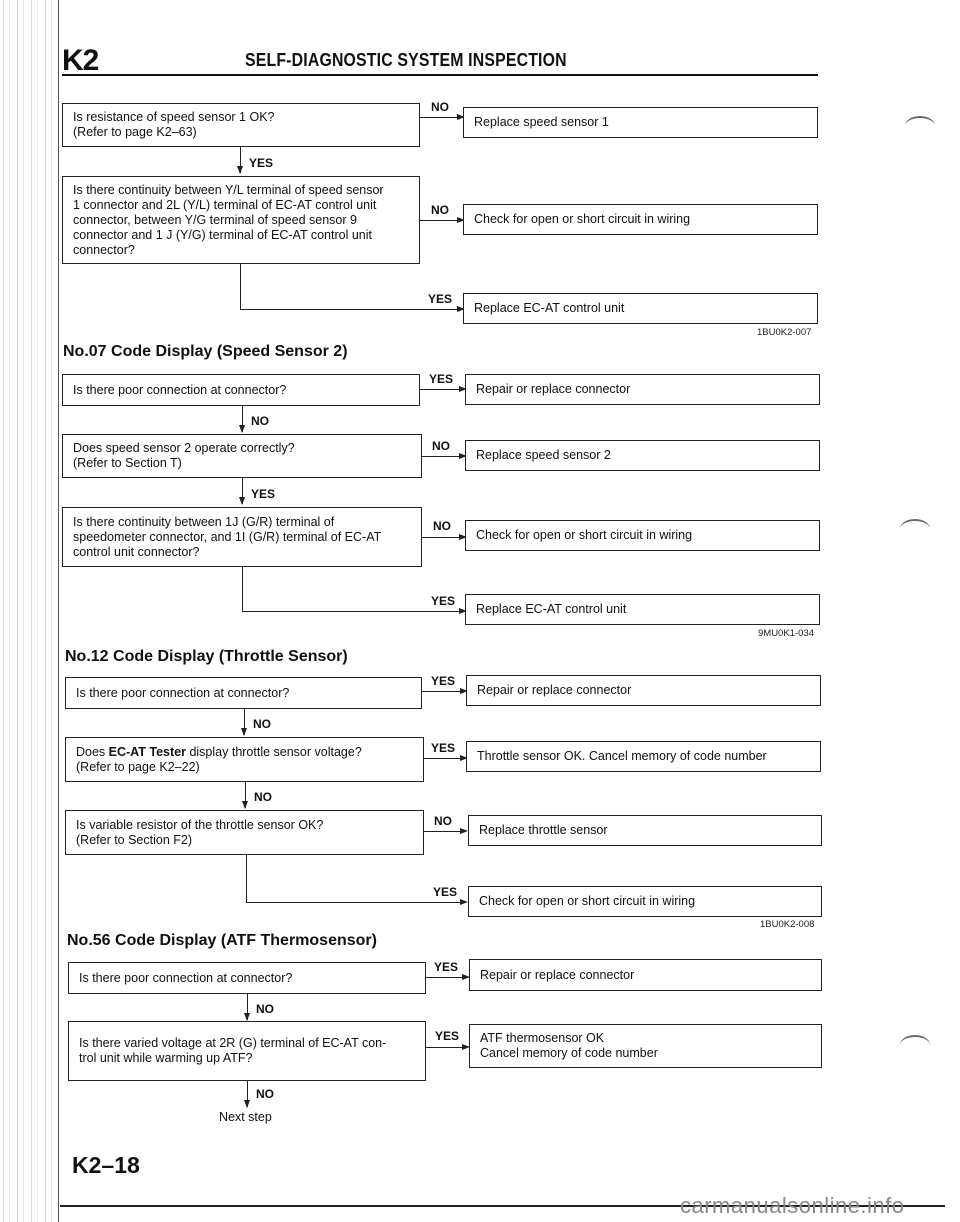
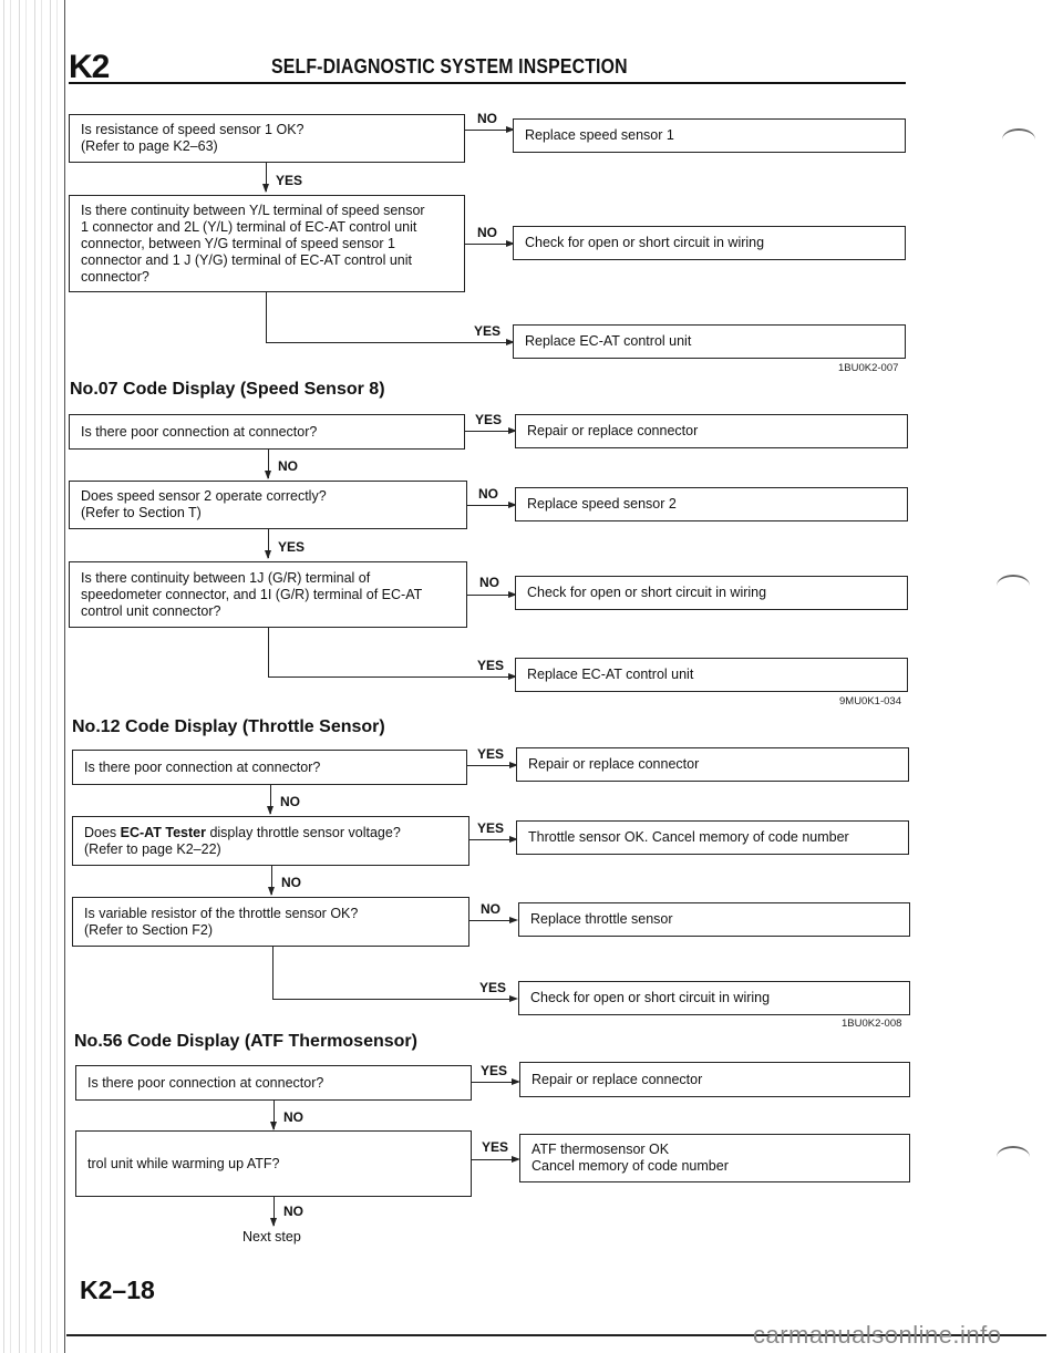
  K2
  SELF-DIAGNOSTIC SYSTEM INSPECTION
  Is resistance of speed sensor 1 OK?
  (Refer to page K2–63)
  NO
  Replace speed sensor 1
  YES
  Is there continuity between Y/L terminal of speed sensor
  1 connector and 2L (Y/L) terminal of EC-AT control unit
- connector, between Y/G terminal of speed sensor 9
+ connector, between Y/G terminal of speed sensor 1
  connector and 1 J (Y/G) terminal of EC-AT control unit
  connector?
  NO
  Check for open or short circuit in wiring
  YES
  Replace EC-AT control unit
  1BU0K2-007
- No.07 Code Display (Speed Sensor 2)
+ No.07 Code Display (Speed Sensor 8)
  Is there poor connection at connector?
  YES
  Repair or replace connector
  NO
  Does speed sensor 2 operate correctly?
  (Refer to Section T)
  NO
  Replace speed sensor 2
  YES
  Is there continuity between 1J (G/R) terminal of
  speedometer connector, and 1I (G/R) terminal of EC-AT
  control unit connector?
  NO
  Check for open or short circuit in wiring
  YES
  Replace EC-AT control unit
  9MU0K1-034
  No.12 Code Display (Throttle Sensor)
  Is there poor connection at connector?
  YES
  Repair or replace connector
  NO
  Does EC-AT Tester display throttle sensor voltage?
  (Refer to page K2–22)
  YES
  Throttle sensor OK. Cancel memory of code number
  NO
  Is variable resistor of the throttle sensor OK?
  (Refer to Section F2)
  NO
  Replace throttle sensor
  YES
  Check for open or short circuit in wiring
  1BU0K2-008
  No.56 Code Display (ATF Thermosensor)
  Is there poor connection at connector?
  YES
  Repair or replace connector
  NO
- Is there varied voltage at 2R (G) terminal of EC-AT con-
  trol unit while warming up ATF?
  YES
  ATF thermosensor OK
  Cancel memory of code number
  NO
  Next step
  K2–18
  carmanualsonline.info
